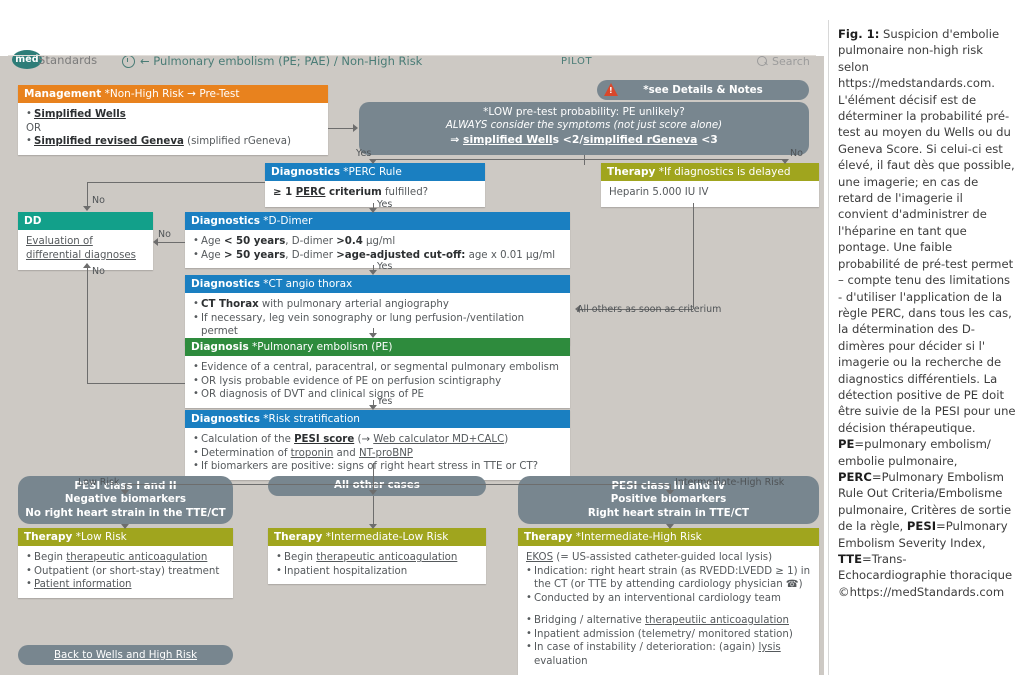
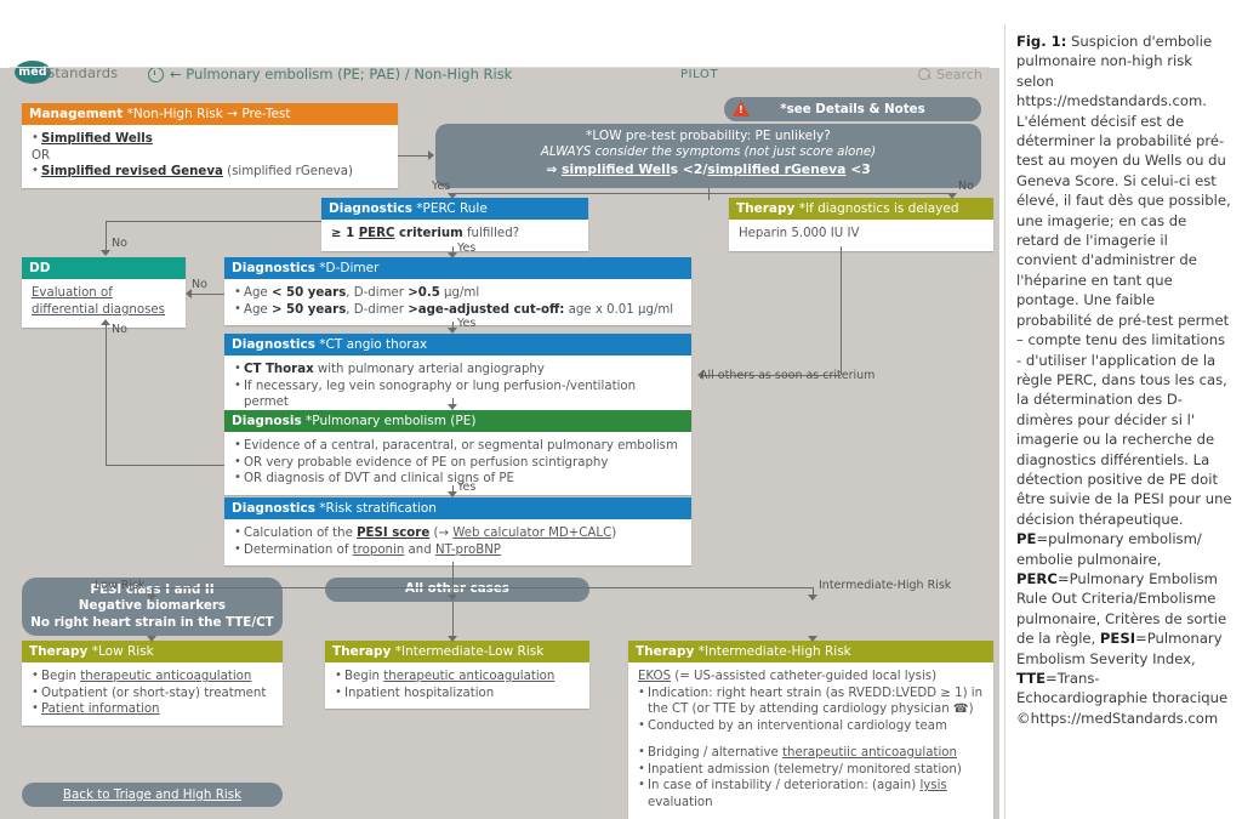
  med
  Standards
  ← Pulmonary embolism (PE; PAE) / Non-High Risk
  PILOT
  Search
  *see Details & Notes
  Management *Non-High Risk → Pre-Test
  Simplified Wells
  OR
  Simplified revised Geneva (simplified rGeneva)
  *LOW pre-test probability: PE unlikely?
  ALWAYS consider the symptoms (not just score alone)
  ⇒ simplified Wells <2/simplified rGeneva <3
  Diagnostics *PERC Rule
  ≥ 1 PERC criterium fulfilled?
  Therapy *If diagnostics is delayed
  Heparin 5.000 IU IV
  DD
  Evaluation of differential diagnoses
  Diagnostics *D-Dimer
- Age < 50 years, D-dimer >0.4 µg/ml
+ Age < 50 years, D-dimer >0.5 µg/ml
  Age > 50 years, D-dimer >age-adjusted cut-off: age x 0.01 µg/ml
  Diagnostics *CT angio thorax
  CT Thorax with pulmonary arterial angiography
  If necessary, leg vein sonography or lung perfusion-/ventilation permet
  Diagnosis *Pulmonary embolism (PE)
  Evidence of a central, paracentral, or segmental pulmonary embolism
- OR lysis probable evidence of PE on perfusion scintigraphy
+ OR very probable evidence of PE on perfusion scintigraphy
  OR diagnosis of DVT and clinical signs of PE
  Diagnostics *Risk stratification
  Calculation of the PESI score (→ Web calculator MD+CALC)
  Determination of troponin and NT-proBNP
- If biomarkers are positive: signs of right heart stress in TTE or CT?
  PESI class I and II
  Negative biomarkers
  No right heart strain in the TTE/CT
  All other cases
- PESI class III and IV
- Positive biomarkers
- Right heart strain in TTE/CT
  Therapy *Low Risk
  Begin therapeutic anticoagulation
  Outpatient (or short-stay) treatment
  Patient information
  Therapy *Intermediate-Low Risk
  Begin therapeutic anticoagulation
  Inpatient hospitalization
  Therapy *Intermediate-High Risk
  EKOS (= US-assisted catheter-guided local lysis)
  Indication: right heart strain (as RVEDD:LVEDD ≥ 1) in the CT (or TTE by attending cardiology physician ☎)
  Conducted by an interventional cardiology team
  Bridging / alternative therapeutiic anticoagulation
  Inpatient admission (telemetry/ monitored station)
  In case of instability / deterioration: (again) lysis evaluation
- Back to Wells and High Risk
+ Back to Triage and High Risk
  Yes
  No
  Yes
  No
  No
  Yes
  No
  Yes
  All others as soon as criterium
  Low Risk
  Intermediate-High Risk
  Fig. 1: Suspicion d'embolie pulmonaire non-high risk selon https://medstandards.com. L'élément décisif est de déterminer la probabilité pré-test au moyen du Wells ou du Geneva Score. Si celui-ci est élevé, il faut dès que possible, une imagerie; en cas de retard de l'imagerie il convient d'administrer de l'héparine en tant que pontage. Une faible probabilité de pré-test permet – compte tenu des limitations - d'utiliser l'application de la règle PERC, dans tous les cas, la détermination des D-dimères pour décider si l' imagerie ou la recherche de diagnostics différentiels. La détection positive de PE doit être suivie de la PESI pour une décision thérapeutique. PE=pulmonary embolism/ embolie pulmonaire, PERC=Pulmonary Embolism Rule Out Criteria/Embolisme pulmonaire, Critères de sortie de la règle, PESI=Pulmonary Embolism Severity Index, TTE=Trans- Echocardiographie thoracique ©https://medStandards.com
